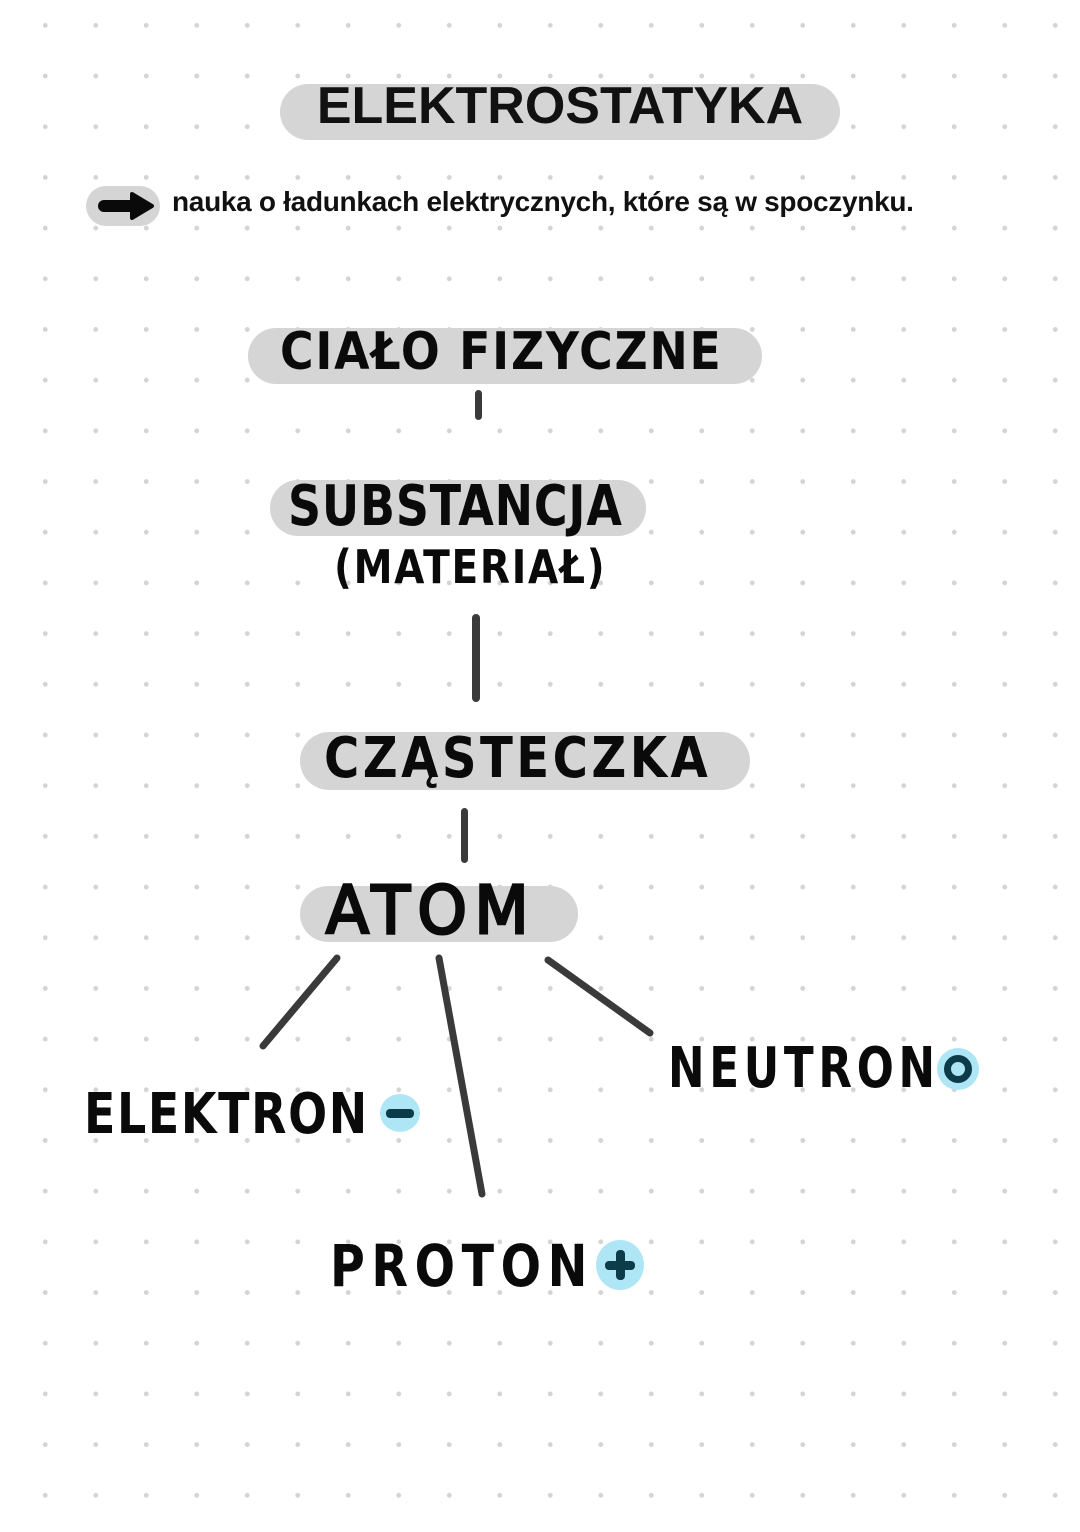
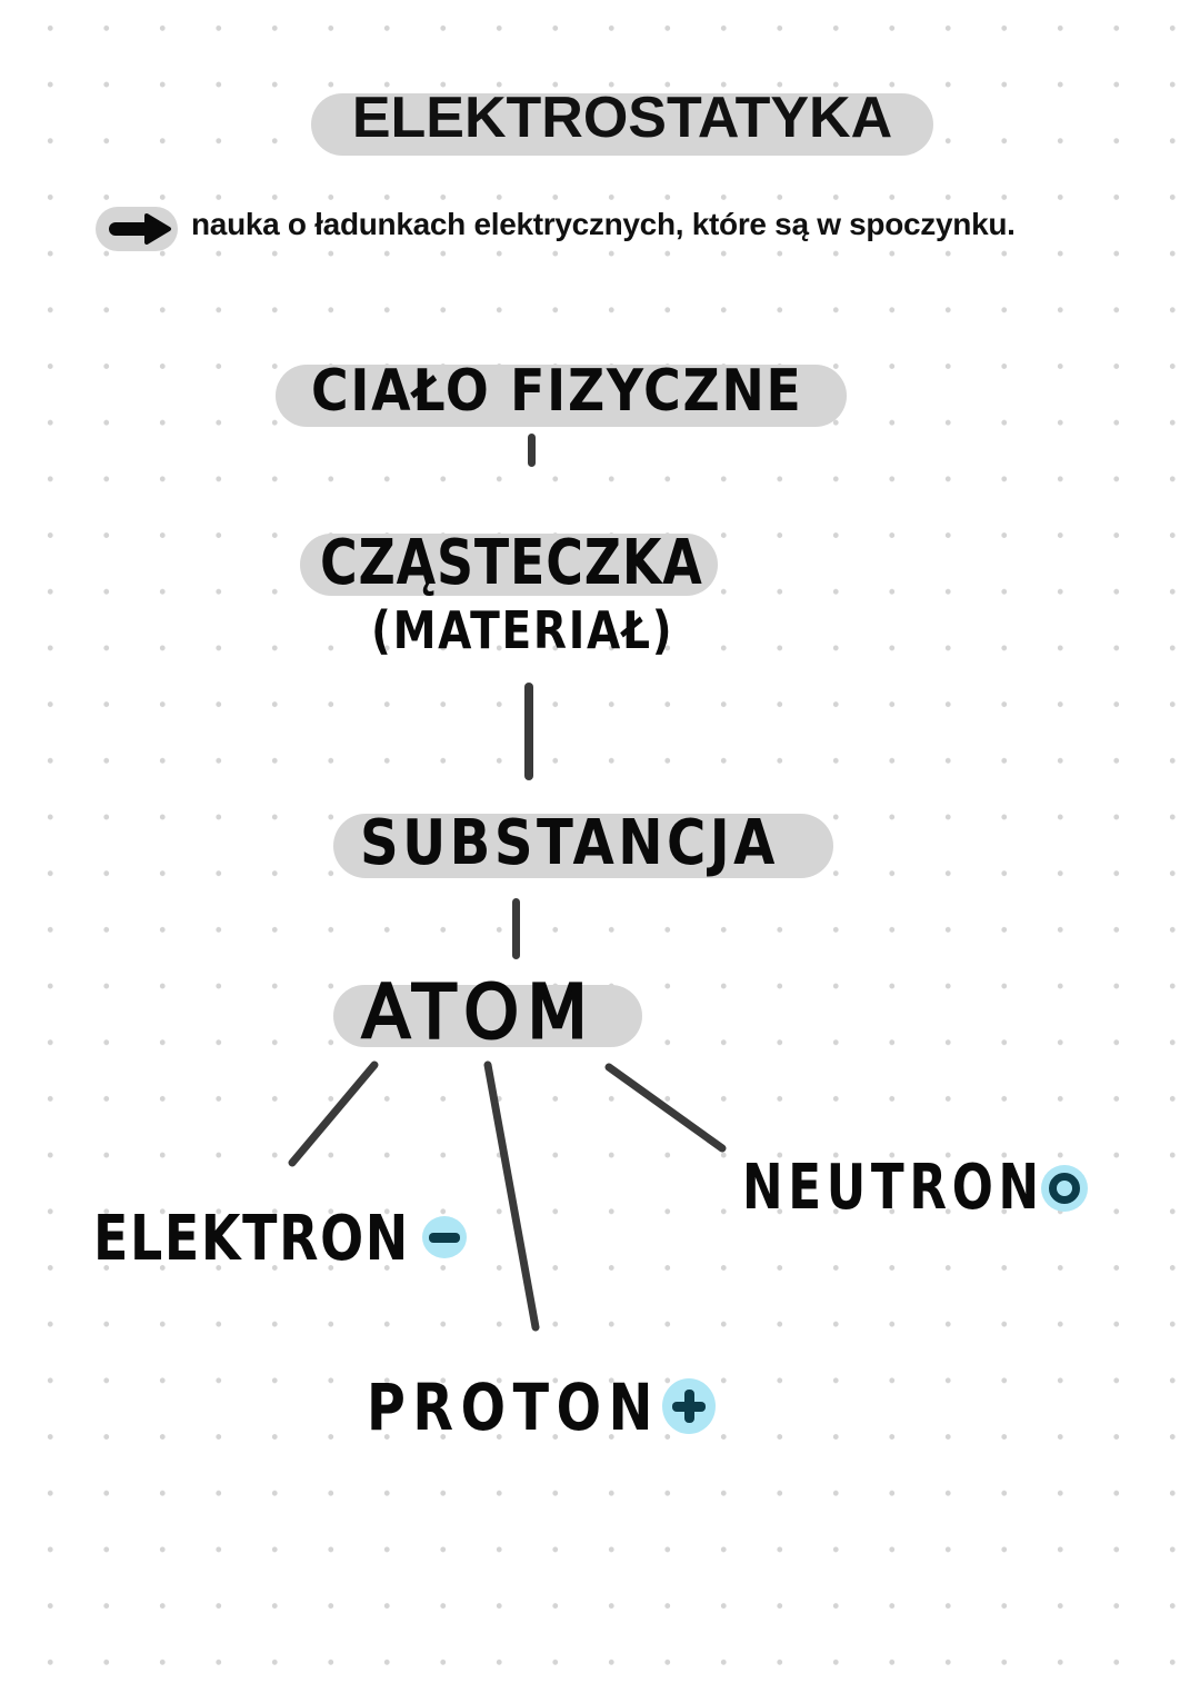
  ELEKTROSTATYKA
  nauka o ładunkach elektrycznych, które są w spoczynku.
  CIAŁO FIZYCZNE
- SUBSTANCJA
+ CZĄSTECZKA
  (MATERIAŁ)
- CZĄSTECZKA
+ SUBSTANCJA
  ATOM
  ELEKTRON
  NEUTRON
  PROTON
